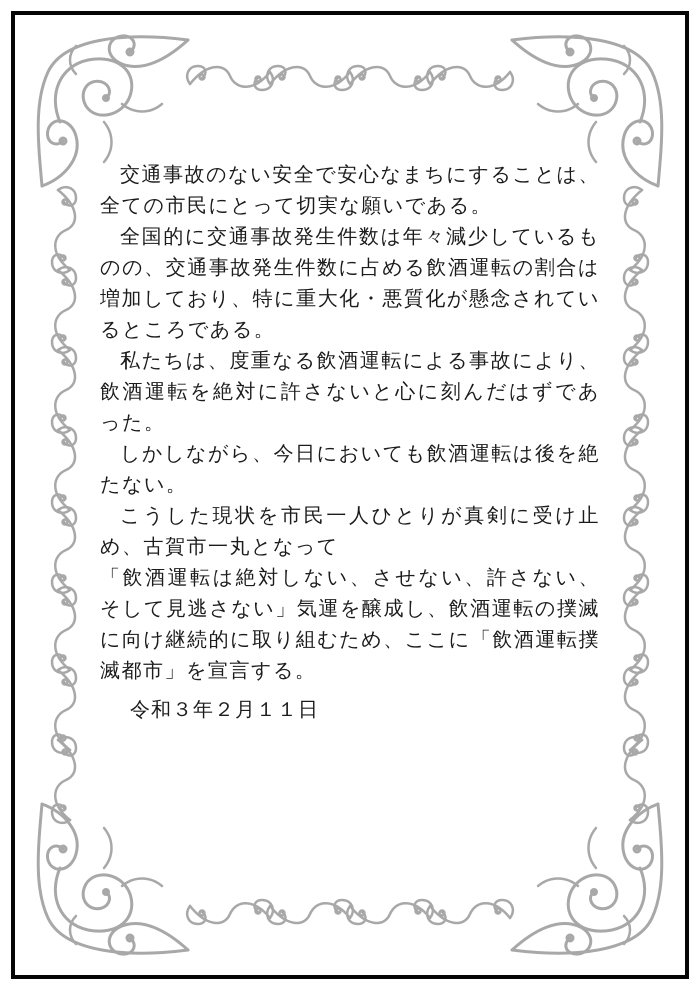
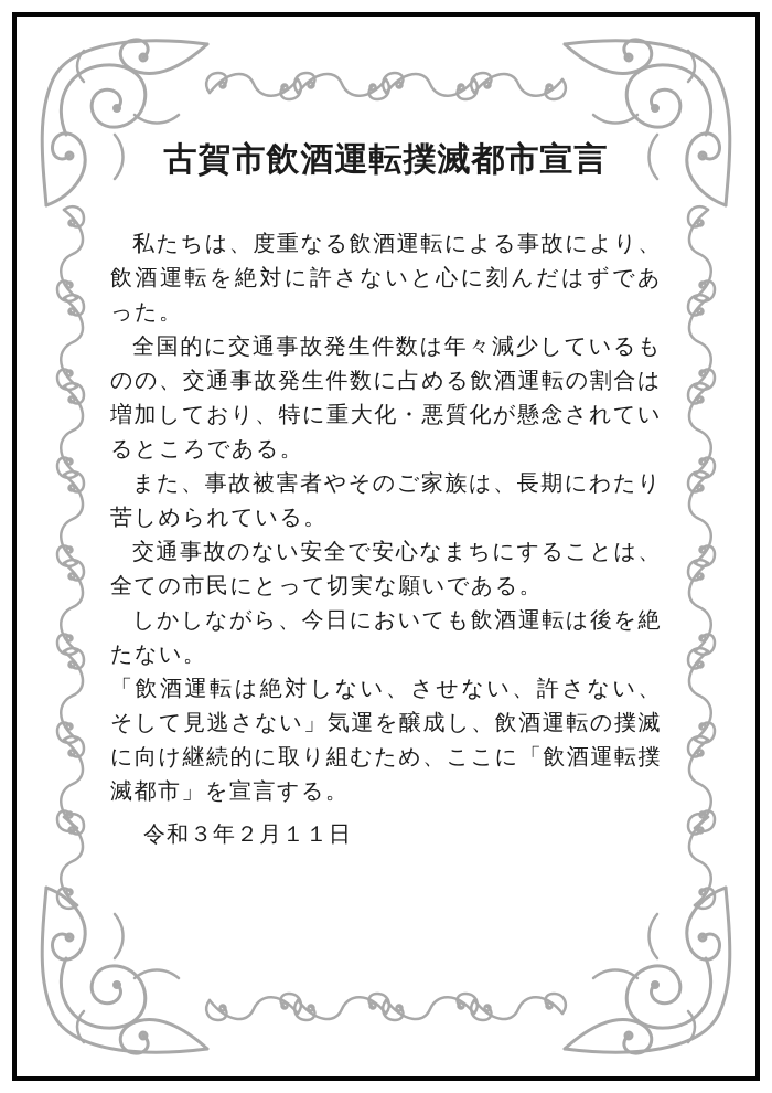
+ 古賀市飲酒運転撲滅都市宣言
- 交通事故のない安全で安心なまちにすることは、全ての市民にとって切実な願いである。
+ 私たちは、度重なる飲酒運転による事故により、飲酒運転を絶対に許さないと心に刻んだはずであった。
  全国的に交通事故発生件数は年々減少しているものの、交通事故発生件数に占める飲酒運転の割合は増加しており、特に重大化・悪質化が懸念されているところである。
+ また、事故被害者やそのご家族は、長期にわたり苦しめられている。
- 私たちは、度重なる飲酒運転による事故により、飲酒運転を絶対に許さないと心に刻んだはずであった。
+ 交通事故のない安全で安心なまちにすることは、全ての市民にとって切実な願いである。
  しかしながら、今日においても飲酒運転は後を絶たない。
- こうした現状を市民一人ひとりが真剣に受け止め、古賀市一丸となって
  「飲酒運転は絶対しない、させない、許さない、そして見逃さない」気運を醸成し、飲酒運転の撲滅に向け継続的に取り組むため、ここに「飲酒運転撲滅都市」を宣言する。
  令和３年２月１１日
